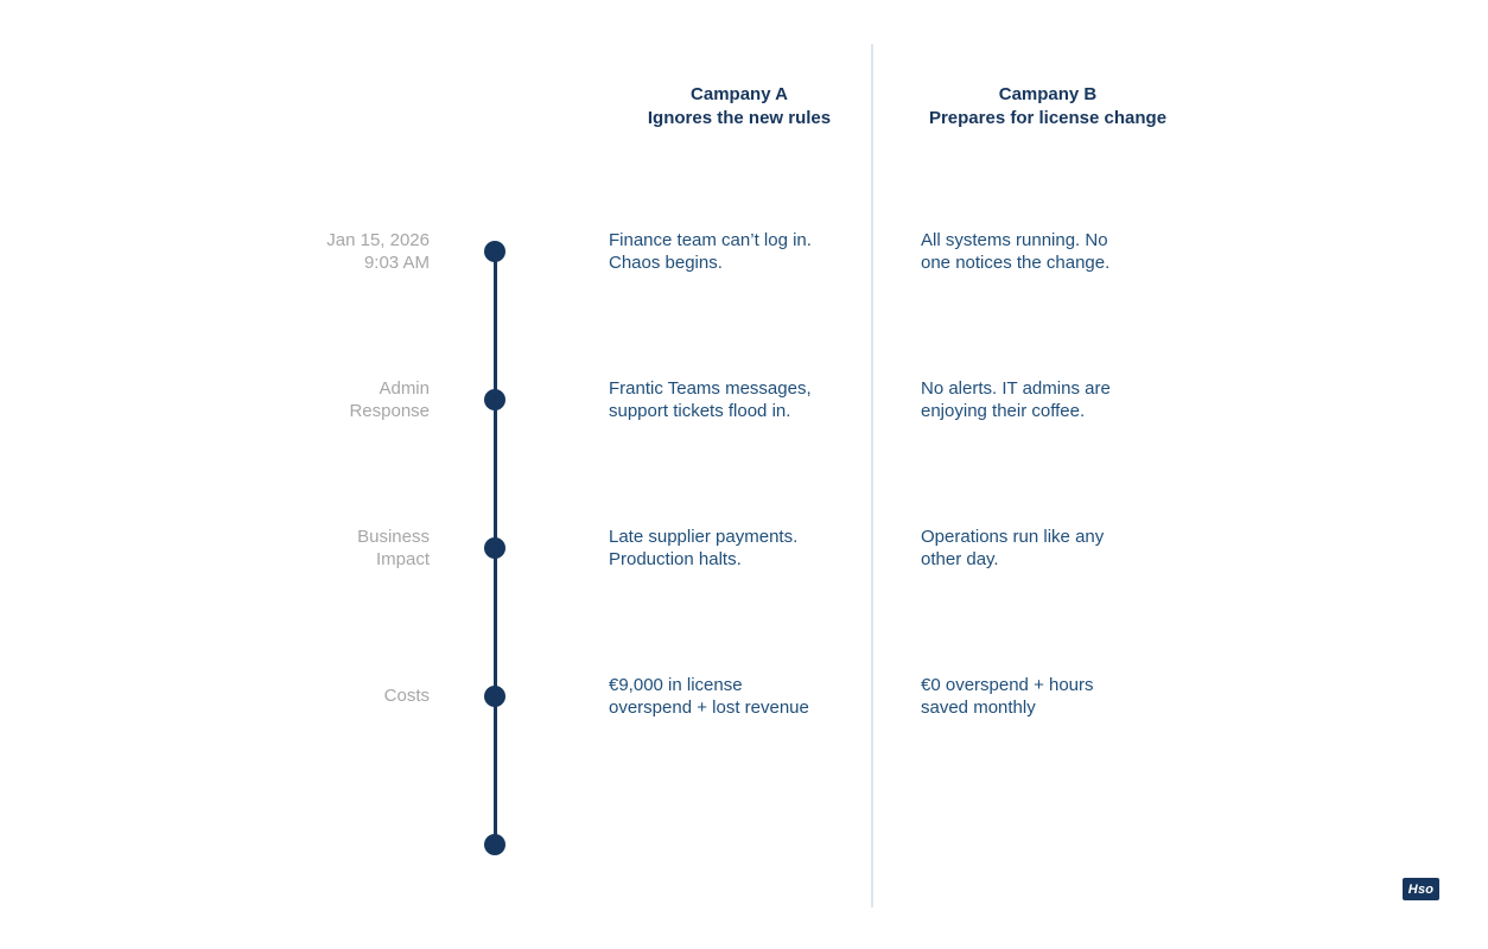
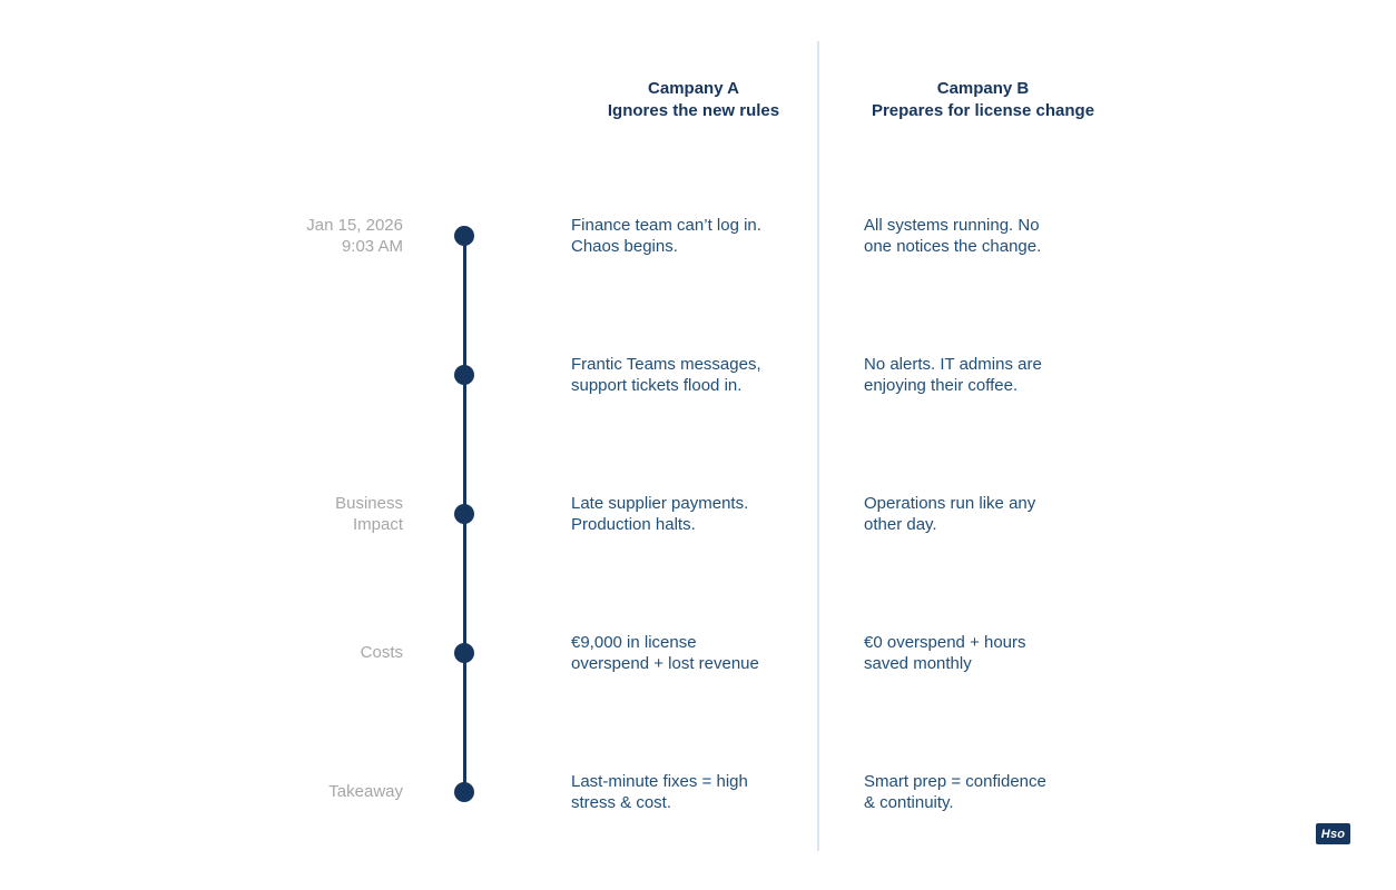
  Campany A
  Ignores the new rules
  Campany B
  Prepares for license change
  Jan 15, 2026
  9:03 AM
  Finance team can’t log in.
  Chaos begins.
  All systems running. No
  one notices the change.
- Admin
- Response
  Frantic Teams messages,
  support tickets flood in.
  No alerts. IT admins are
  enjoying their coffee.
  Business
  Impact
  Late supplier payments.
  Production halts.
  Operations run like any
  other day.
  Costs
  €9,000 in license
  overspend + lost revenue
  €0 overspend + hours
  saved monthly
+ Takeaway
+ Last-minute fixes = high
+ stress & cost.
+ Smart prep = confidence
+ & continuity.
  Hso
